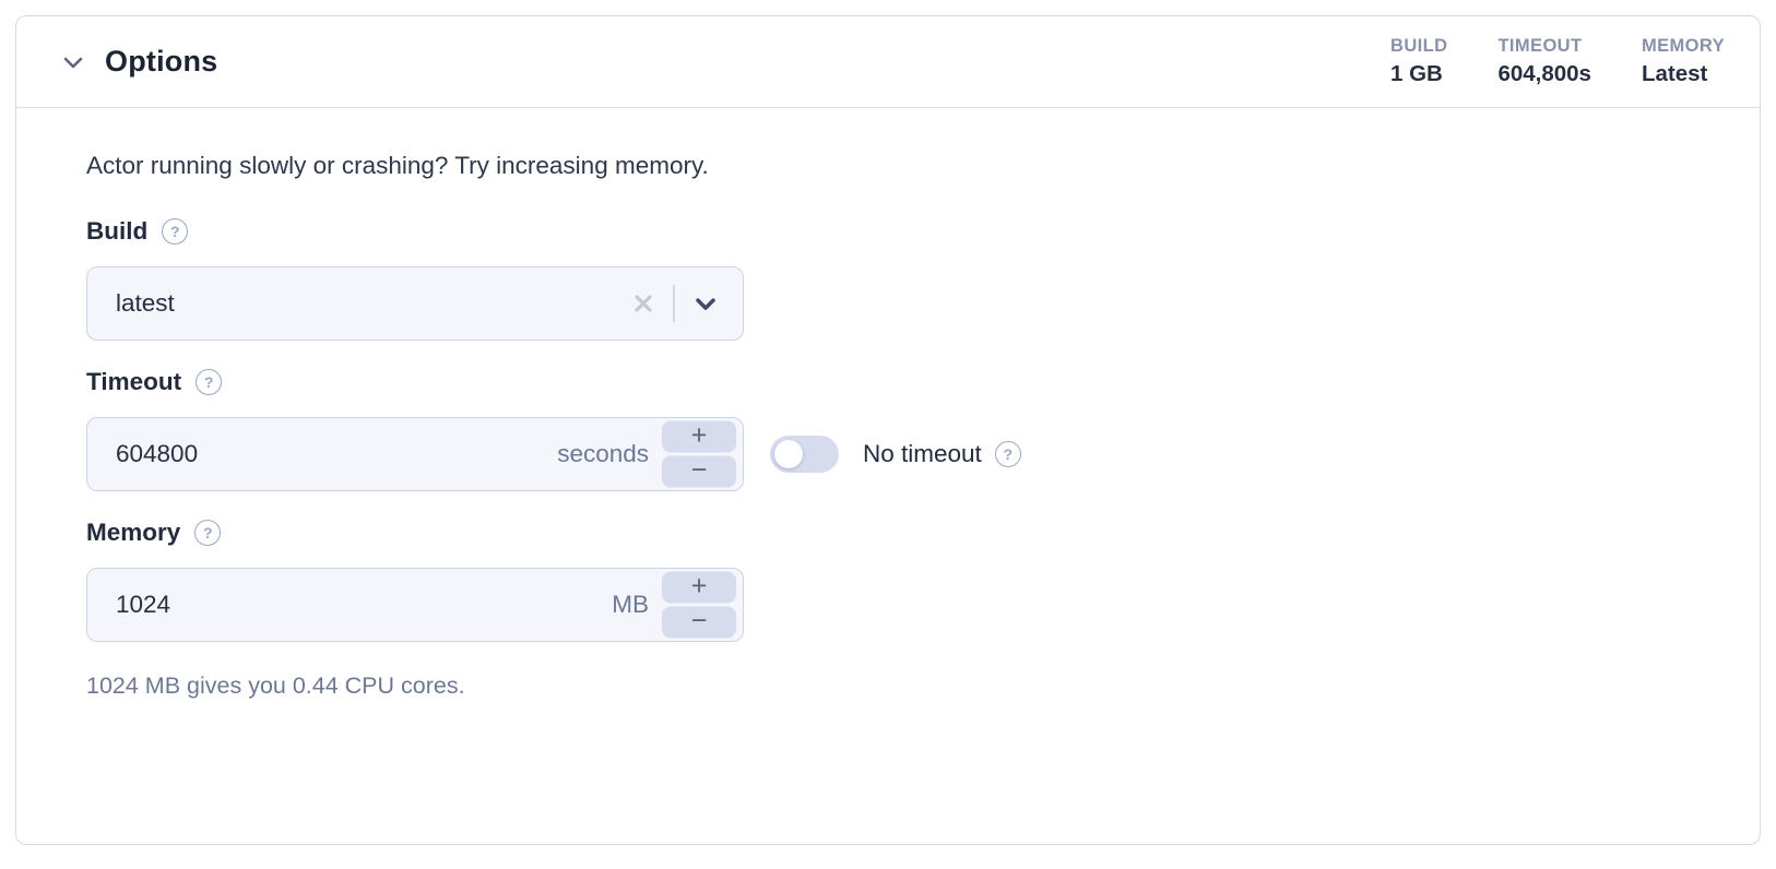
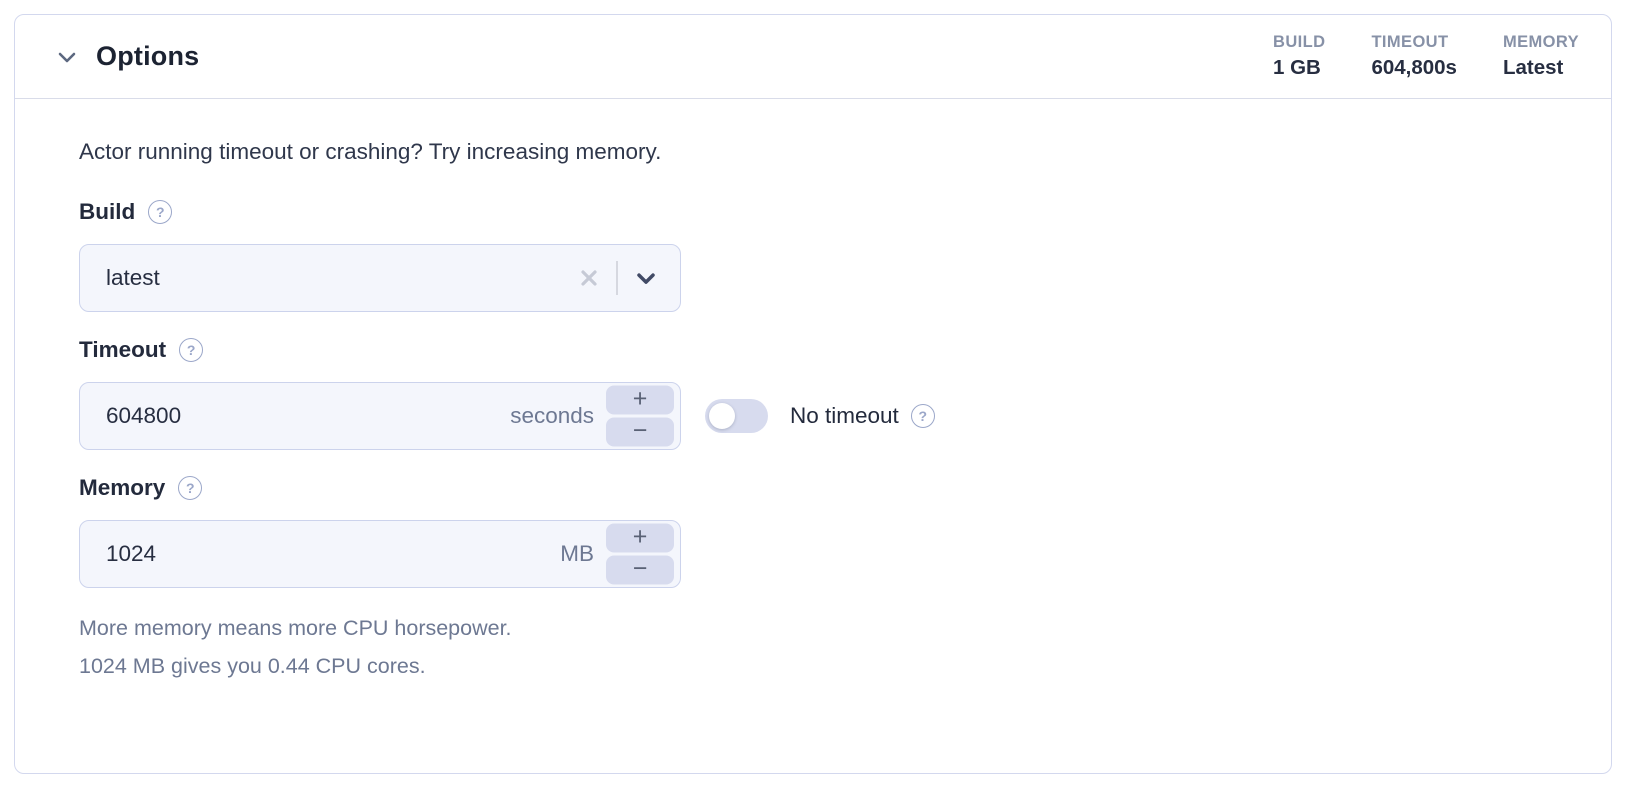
  Options
  BUILD
  1 GB
  TIMEOUT
  604,800s
  MEMORY
  Latest
- Actor running slowly or crashing? Try increasing memory.
+ Actor running timeout or crashing? Try increasing memory.
  Build
  ?
  latest
  Timeout
  ?
  604800
  seconds
  +
  −
  No timeout
  ?
  Memory
  ?
  1024
  MB
  +
  −
+ More memory means more CPU horsepower.
  1024 MB gives you 0.44 CPU cores.
